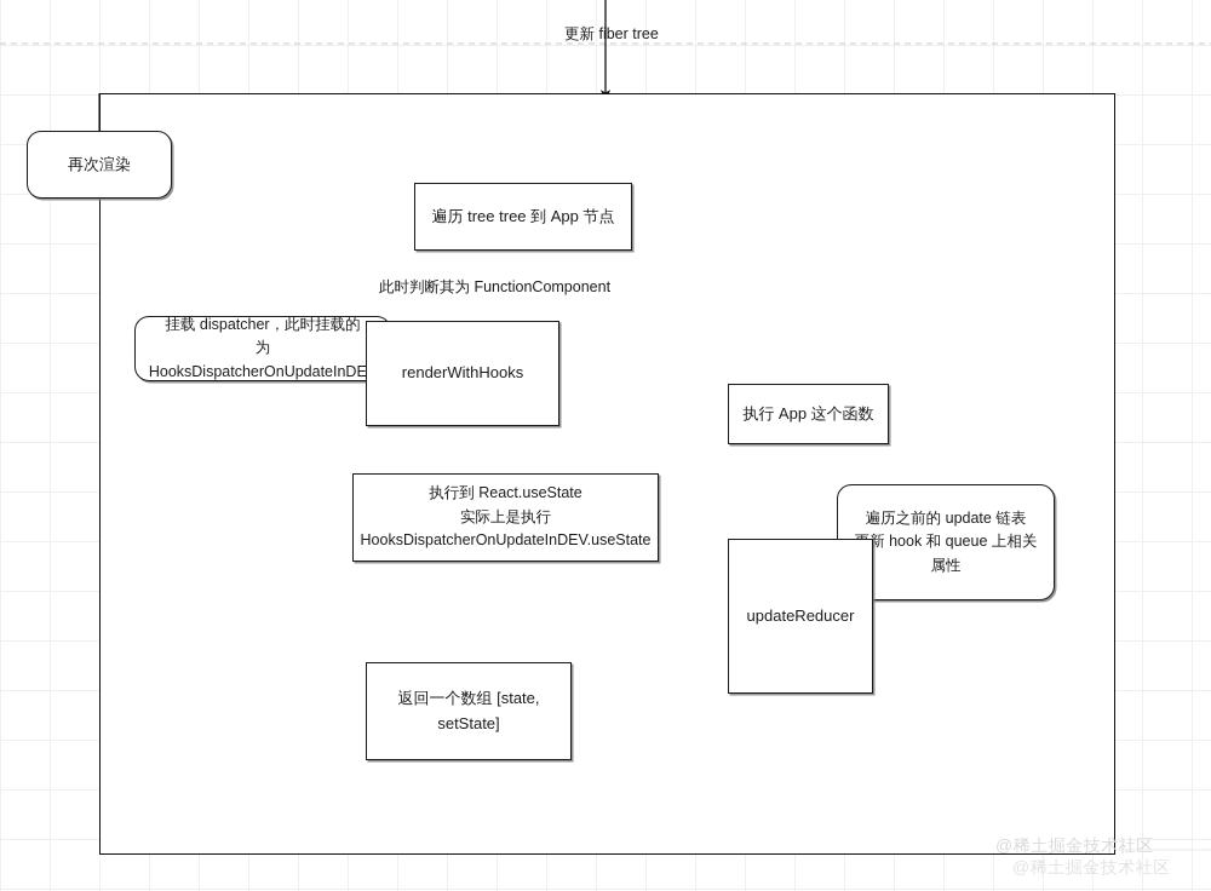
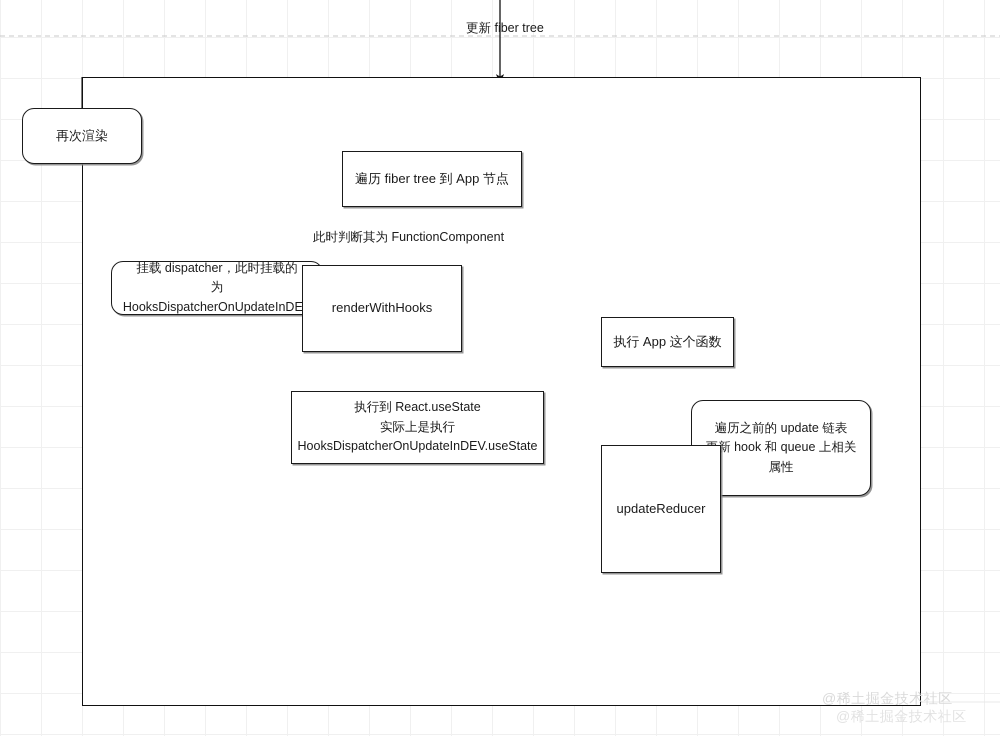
  更新 fiber tree
  再次渲染
- 遍历 tree tree 到 App 节点
+ 遍历 fiber tree 到 App 节点
  挂载 dispatcher，此时挂载的
  为 HooksDispatcherOnUpdateInDE
  renderWithHooks
  执行 App 这个函数
  执行到 React.useState
  实际上是执行
  HooksDispatcherOnUpdateInDEV.useState
  遍历之前的 update 链表
  新 hook 和 queue 上相关属性
  updateReducer
- 返回一个数组 [state, setState]
  此时判断其为 FunctionComponent
  @稀土掘金技术社区
  @稀土掘金技术社区
